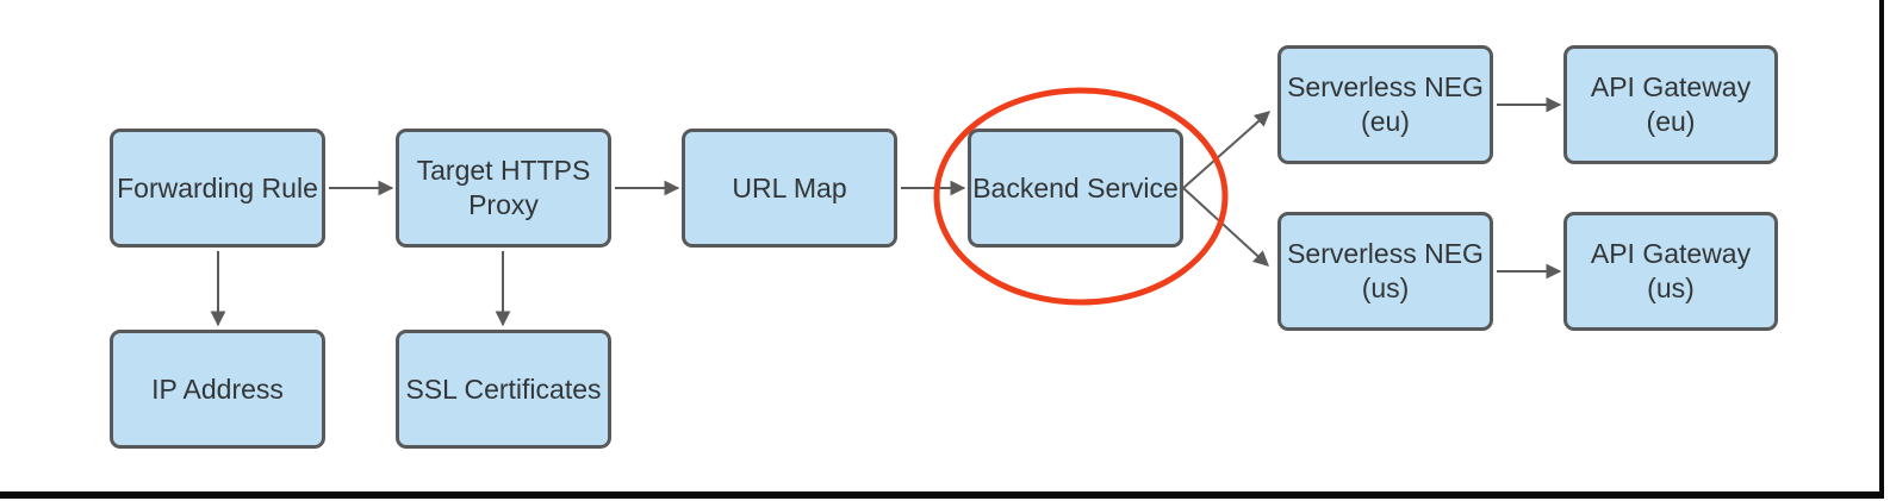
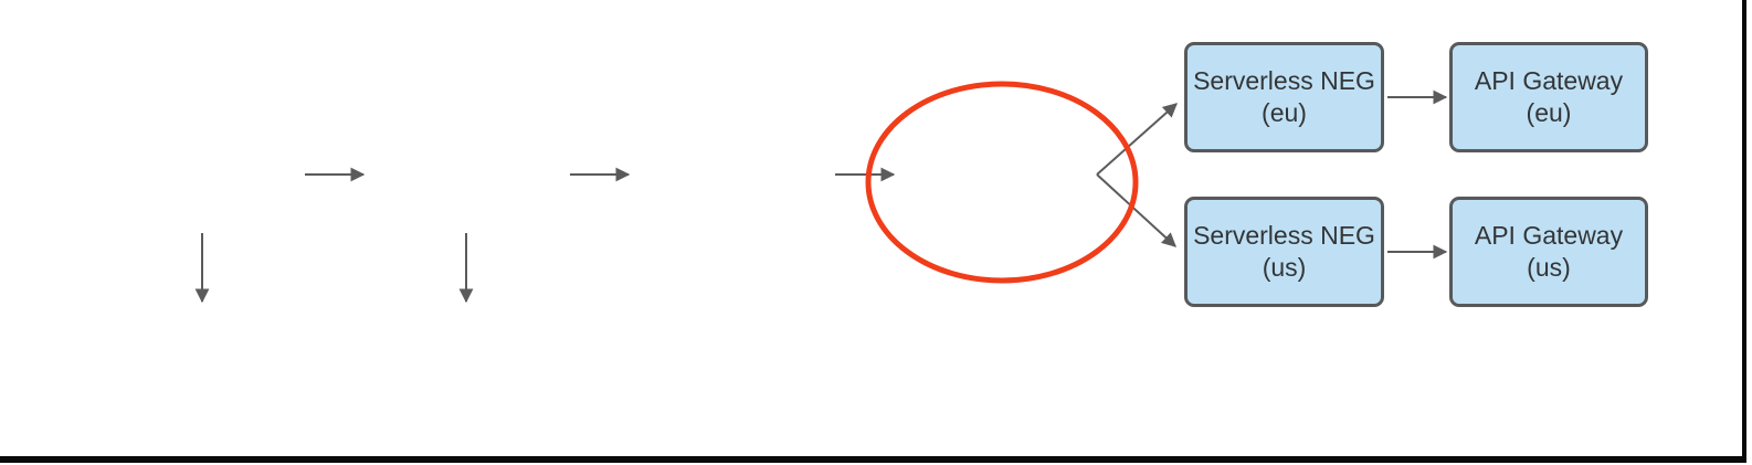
- Forwarding Rule
- Target HTTPS
- Proxy
- URL Map
- Backend Service
- IP Address
- SSL Certificates
  Serverless NEG
  (eu)
  API Gateway
  (eu)
  Serverless NEG
  (us)
  API Gateway
  (us)
